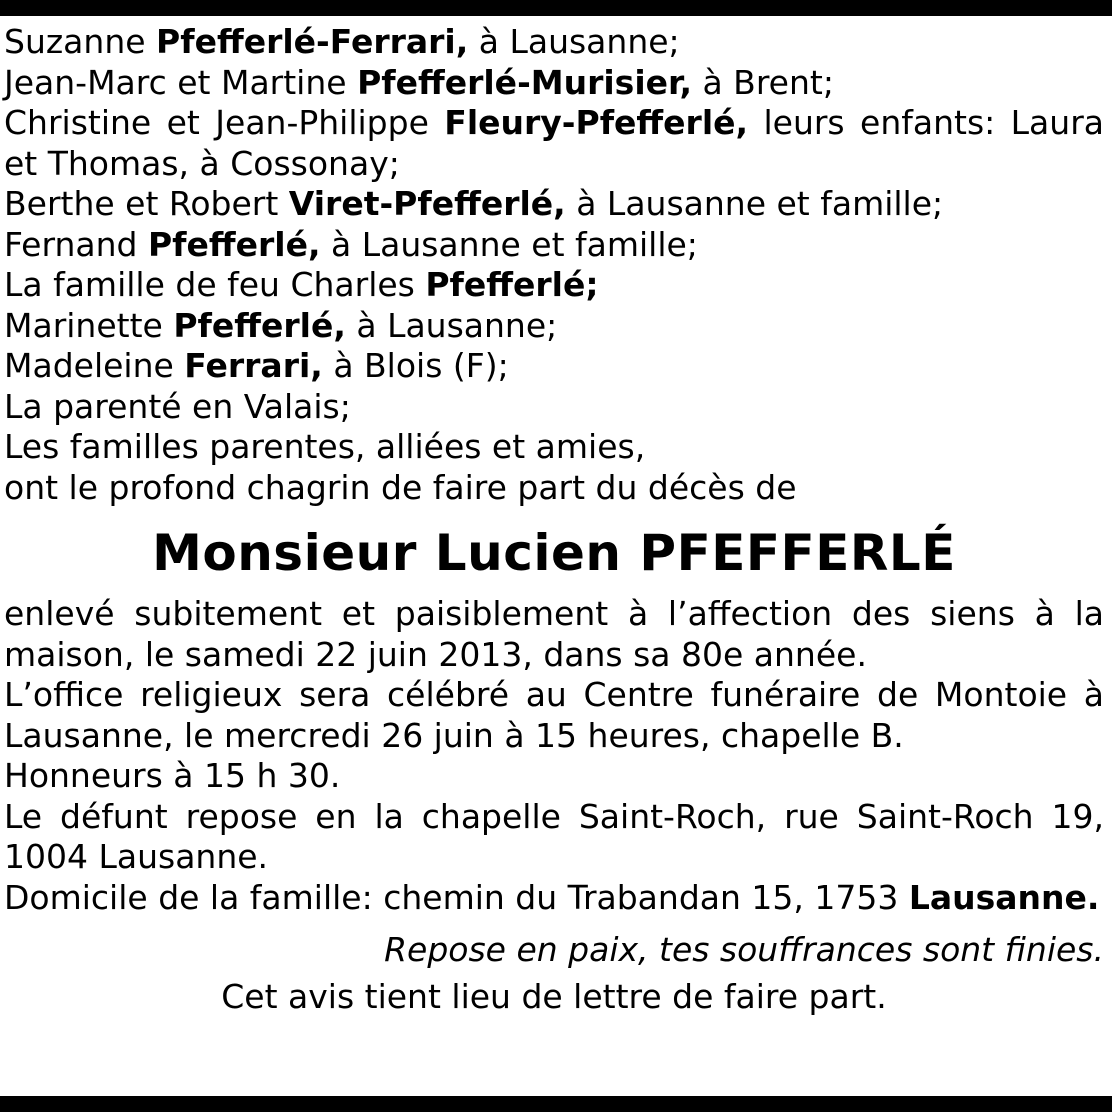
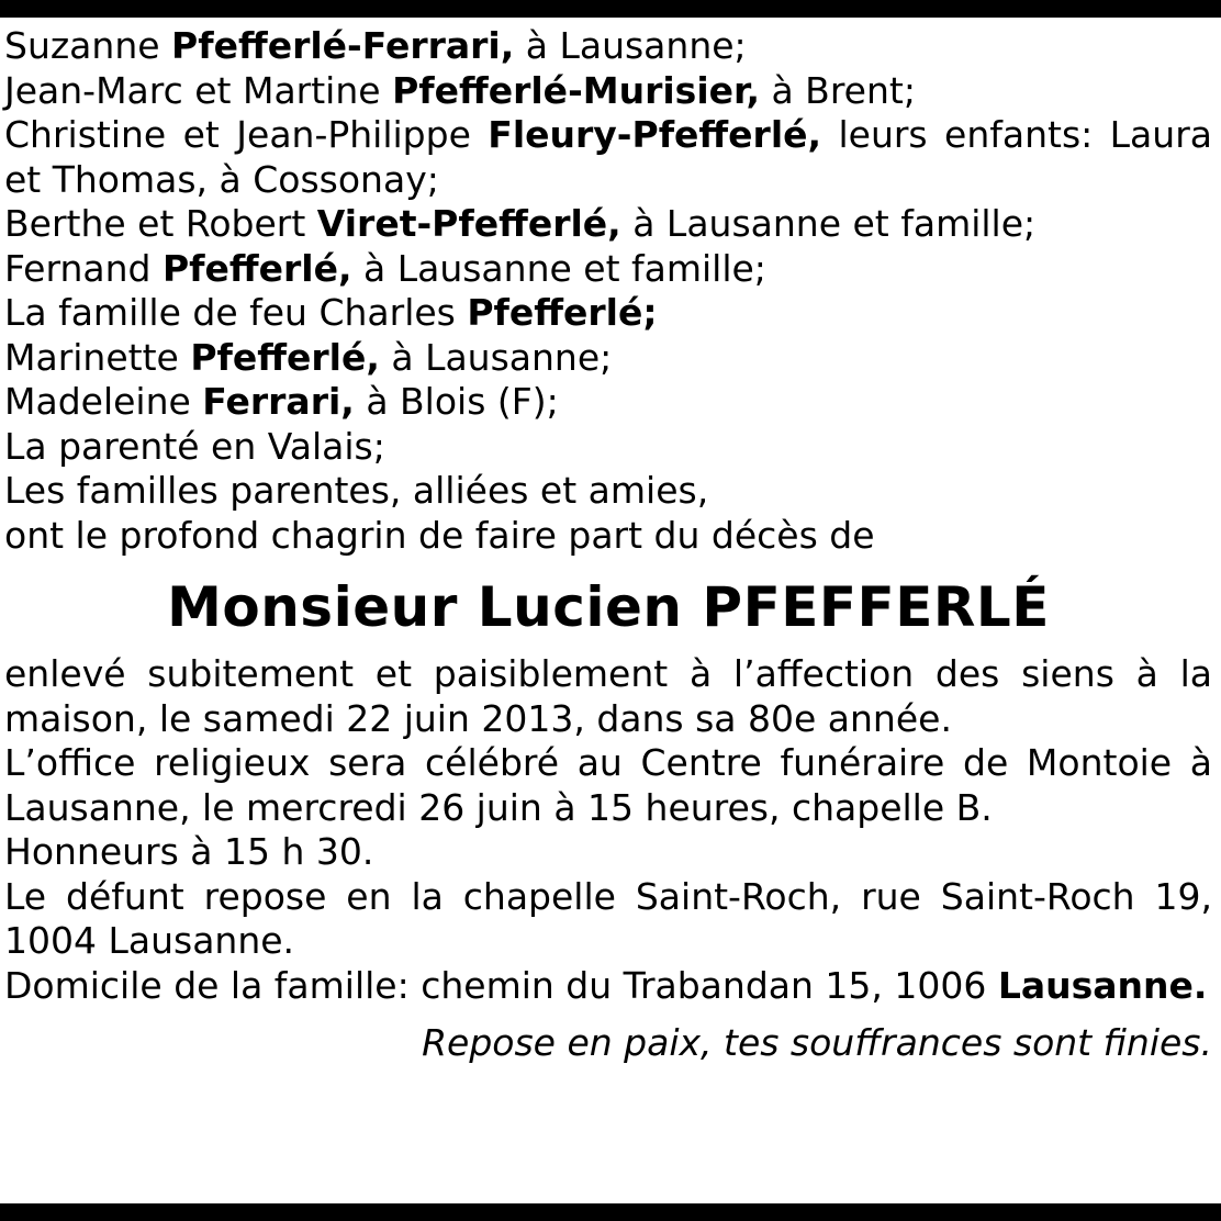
  Suzanne Pfefferlé-Ferrari, à Lausanne;
  Jean-Marc et Martine Pfefferlé-Murisier, à Brent;
  Christine et Jean-Philippe Fleury-Pfefferlé, leurs enfants: Laura et Thomas, à Cossonay;
  Berthe et Robert Viret-Pfefferlé, à Lausanne et famille;
  Fernand Pfefferlé, à Lausanne et famille;
  La famille de feu Charles Pfefferlé;
  Marinette Pfefferlé, à Lausanne;
  Madeleine Ferrari, à Blois (F);
  La parenté en Valais;
  Les familles parentes, alliées et amies,
  ont le profond chagrin de faire part du décès de
  Monsieur Lucien PFEFFERLÉ
  enlevé subitement et paisiblement à l’affection des siens à la maison, le samedi 22 juin 2013, dans sa 80e année.
  L’office religieux sera célébré au Centre funéraire de Montoie à Lausanne, le mercredi 26 juin à 15 heures, chapelle B.
  Honneurs à 15 h 30.
  Le défunt repose en la chapelle Saint-Roch, rue Saint-Roch 19, 1004 Lausanne.
- Domicile de la famille: chemin du Trabandan 15, 1753 Lausanne.
+ Domicile de la famille: chemin du Trabandan 15, 1006 Lausanne.
  Repose en paix, tes souffrances sont finies.
- Cet avis tient lieu de lettre de faire part.
